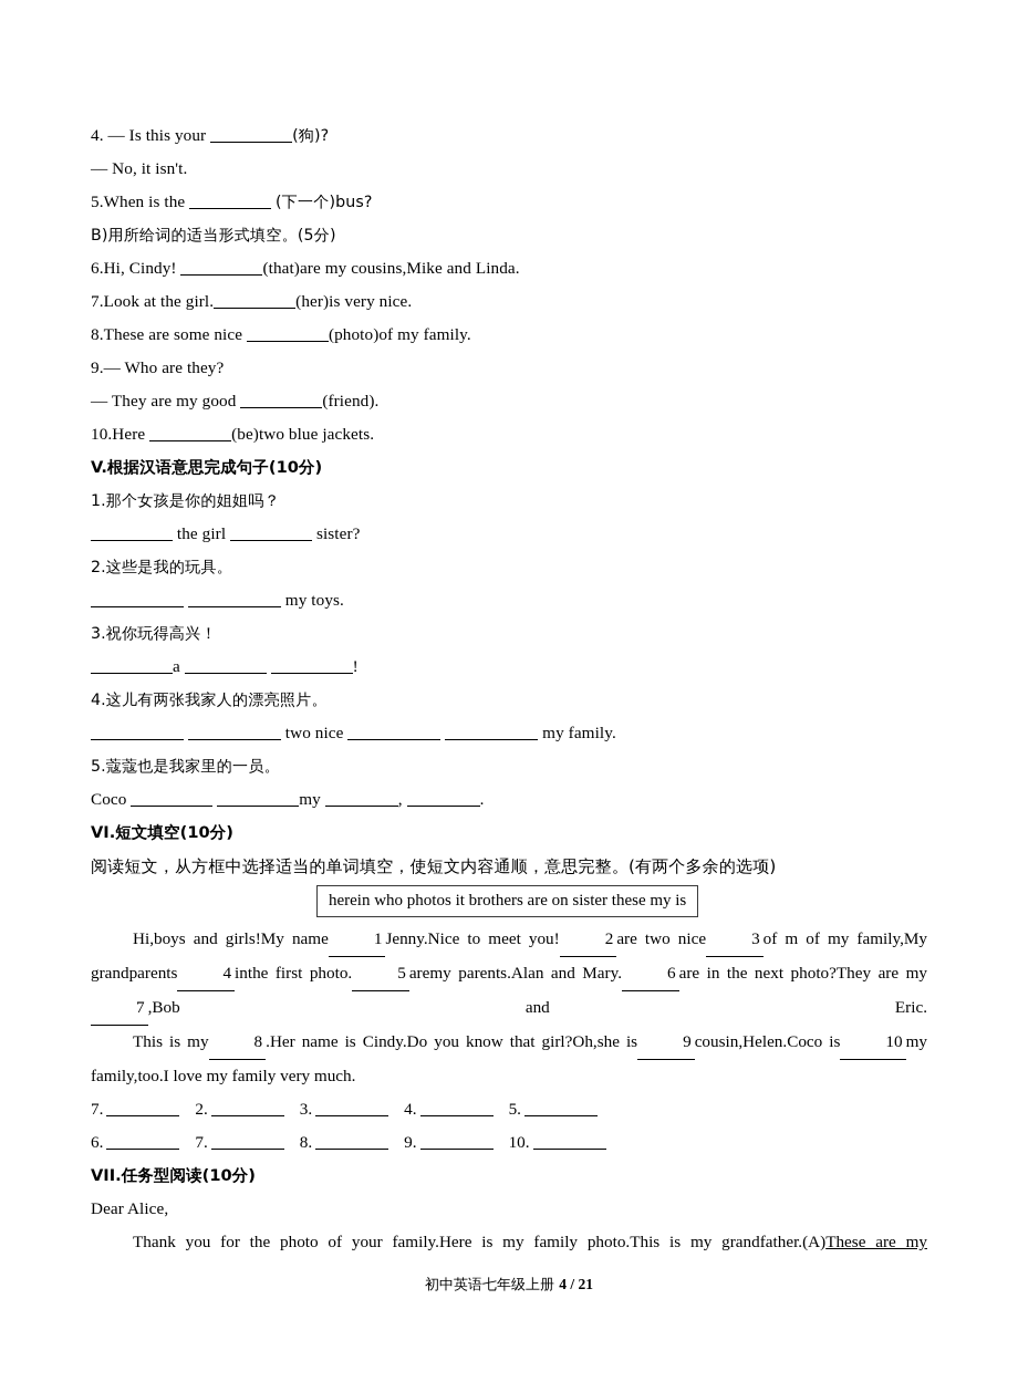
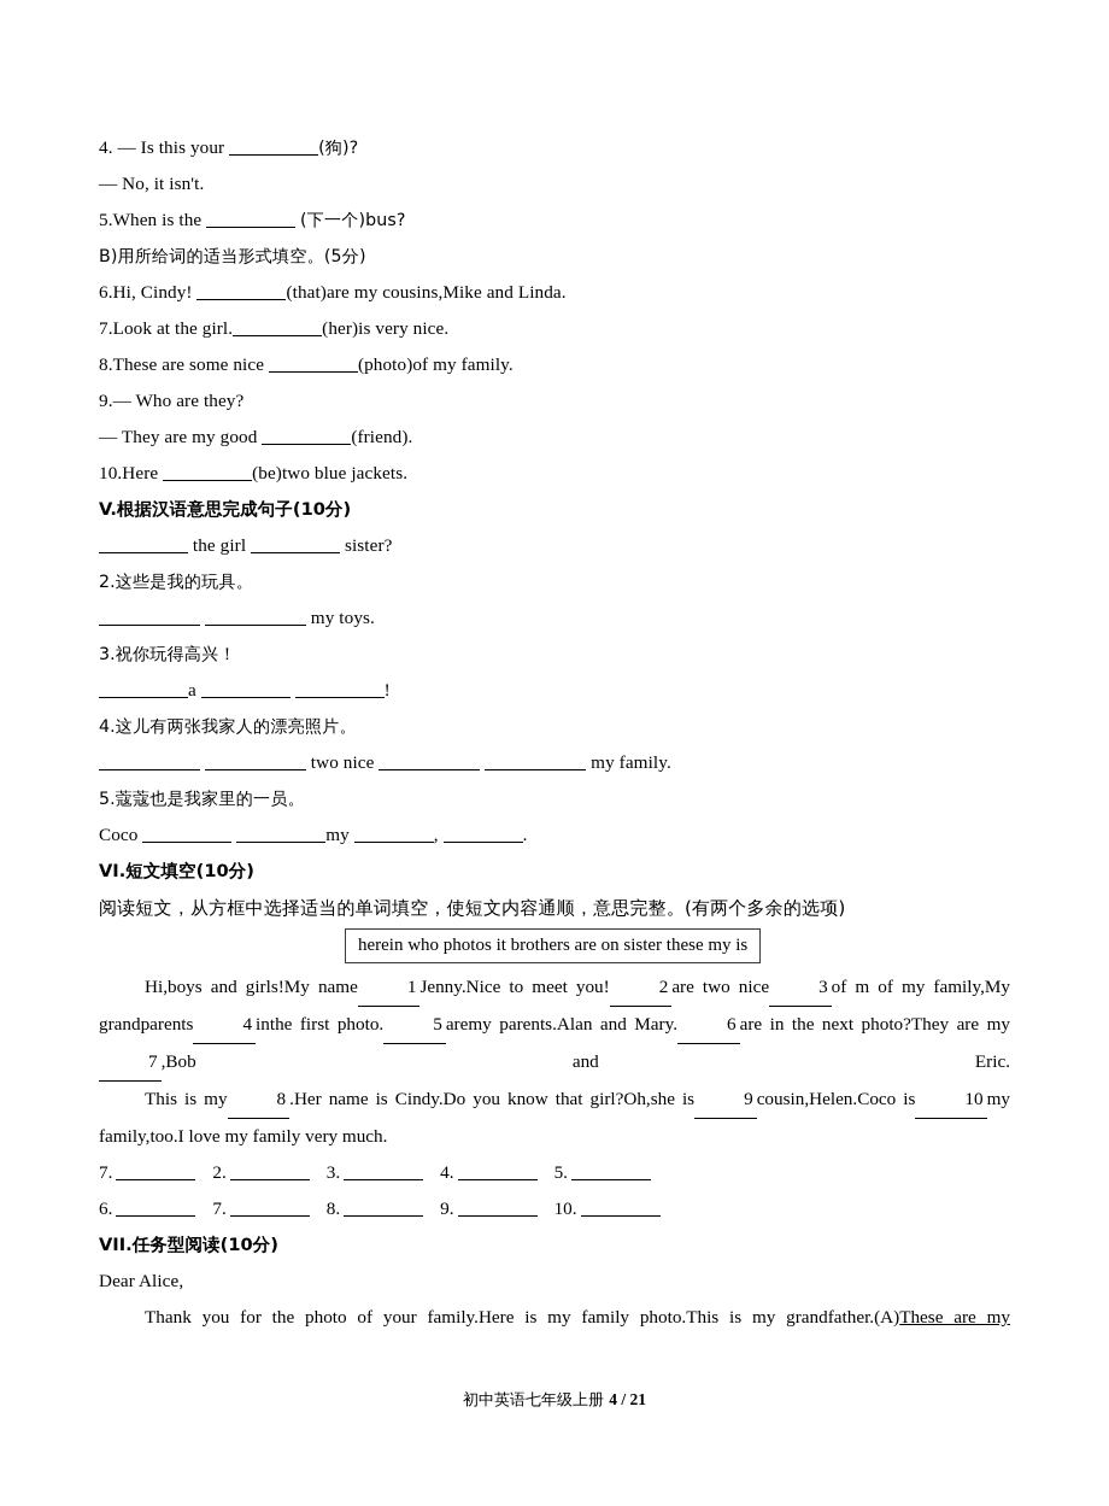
  4. — Is this your (狗)?
  — No, it isn't.
  5.When is the (下一个)bus?
  B)用所给词的适当形式填空。(5分)
  6.Hi, Cindy! (that)are my cousins,Mike and Linda.
  7.Look at the girl. (her)is very nice.
  8.These are some nice (photo)of my family.
  9.— Who are they?
  — They are my good (friend).
  10.Here (be)two blue jackets.
  V.根据汉语意思完成句子(10分)
- 1.那个女孩是你的姐姐吗？
  the girl sister?
  2.这些是我的玩具。
  my toys.
  3.祝你玩得高兴！
  a !
  4.这儿有两张我家人的漂亮照片。
  two nice my family.
  5.蔻蔻也是我家里的一员。
  Coco my , .
  VI.短文填空(10分)
  阅读短文，从方框中选择适当的单词填空，使短文内容通顺，意思完整。(有两个多余的选项)
  herein who photos it brothers are on sister these my is
  Hi,boys and girls!My name 1 Jenny.Nice to meet you! 2 are two nice 3 of m of my family,My grandparents 4 inthe first photo. 5 aremy parents.Alan and Mary. 6 are in the next photo?They are my7 ,Bob and Eric.
  This is my 8 .Her name is Cindy.Do you know that girl?Oh,she is 9 cousin,Helen.Coco is 10 my family,too.I love my family very much.
  7. 2. 3. 4. 5.
  6. 7. 8. 9. 10.
  VII.任务型阅读(10分)
  Dear Alice,
  Thank you for the photo of your family.Here is my family photo.This is my grandfather.(A)These are my
  初中英语七年级上册 4 / 21
